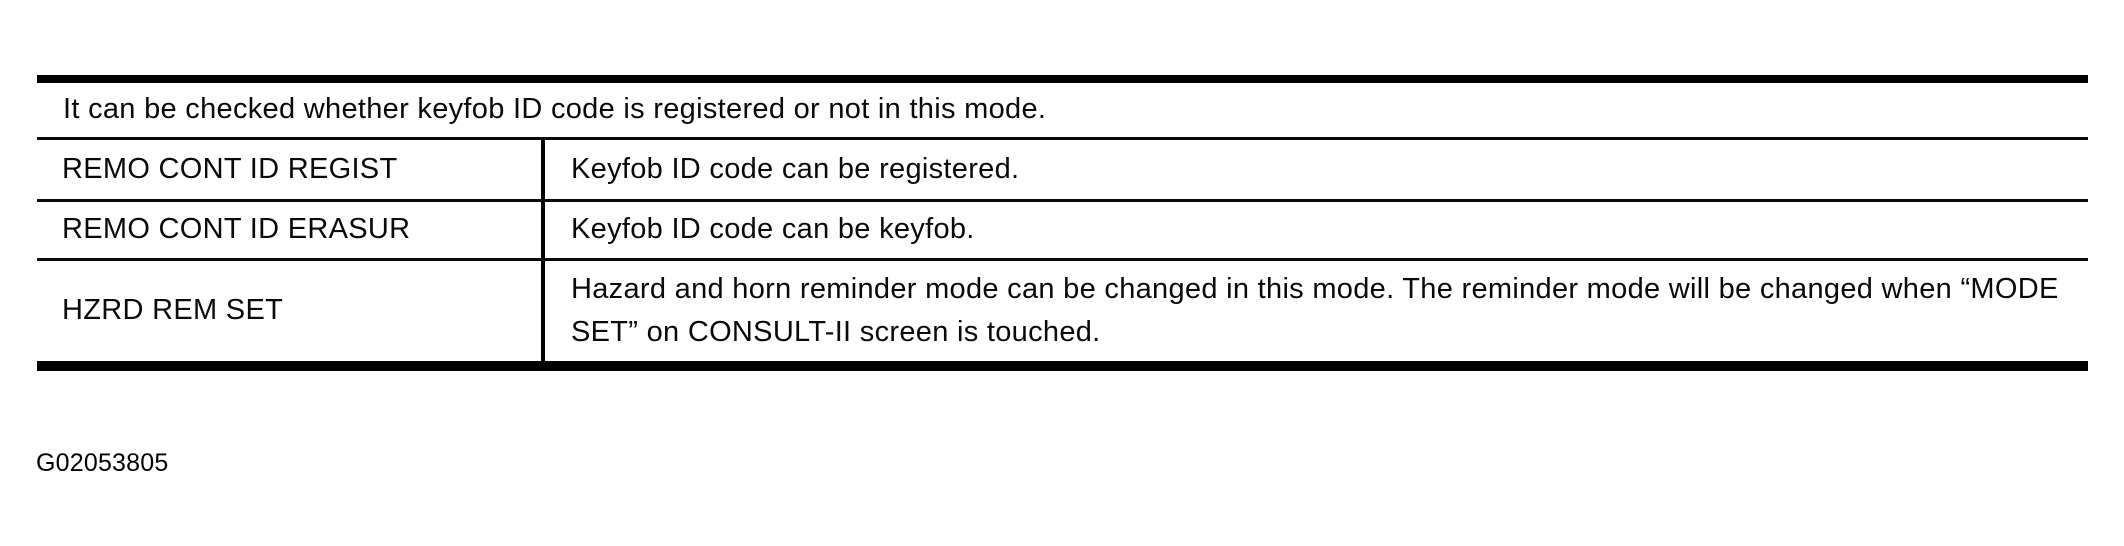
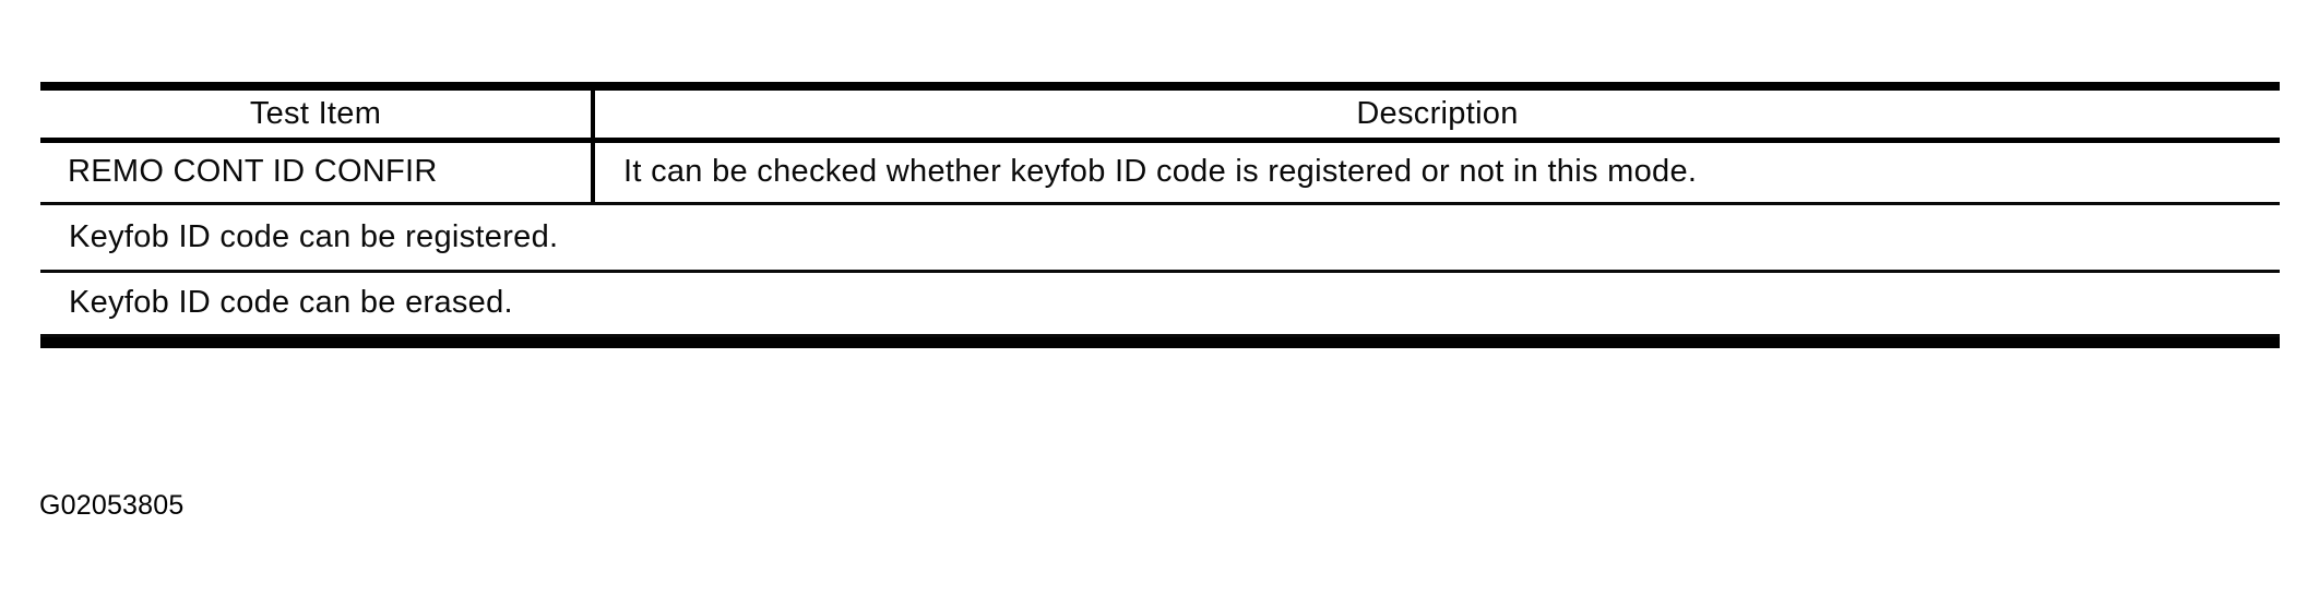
+ Test Item
+ Description
+ REMO CONT ID CONFIR
  It can be checked whether keyfob ID code is registered or not in this mode.
- REMO CONT ID REGIST
  Keyfob ID code can be registered.
- REMO CONT ID ERASUR
- Keyfob ID code can be keyfob.
+ Keyfob ID code can be erased.
- HZRD REM SET
- Hazard and horn reminder mode can be changed in this mode. The reminder mode will be changed when “MODE SET” on CONSULT-II screen is touched.
  G02053805
